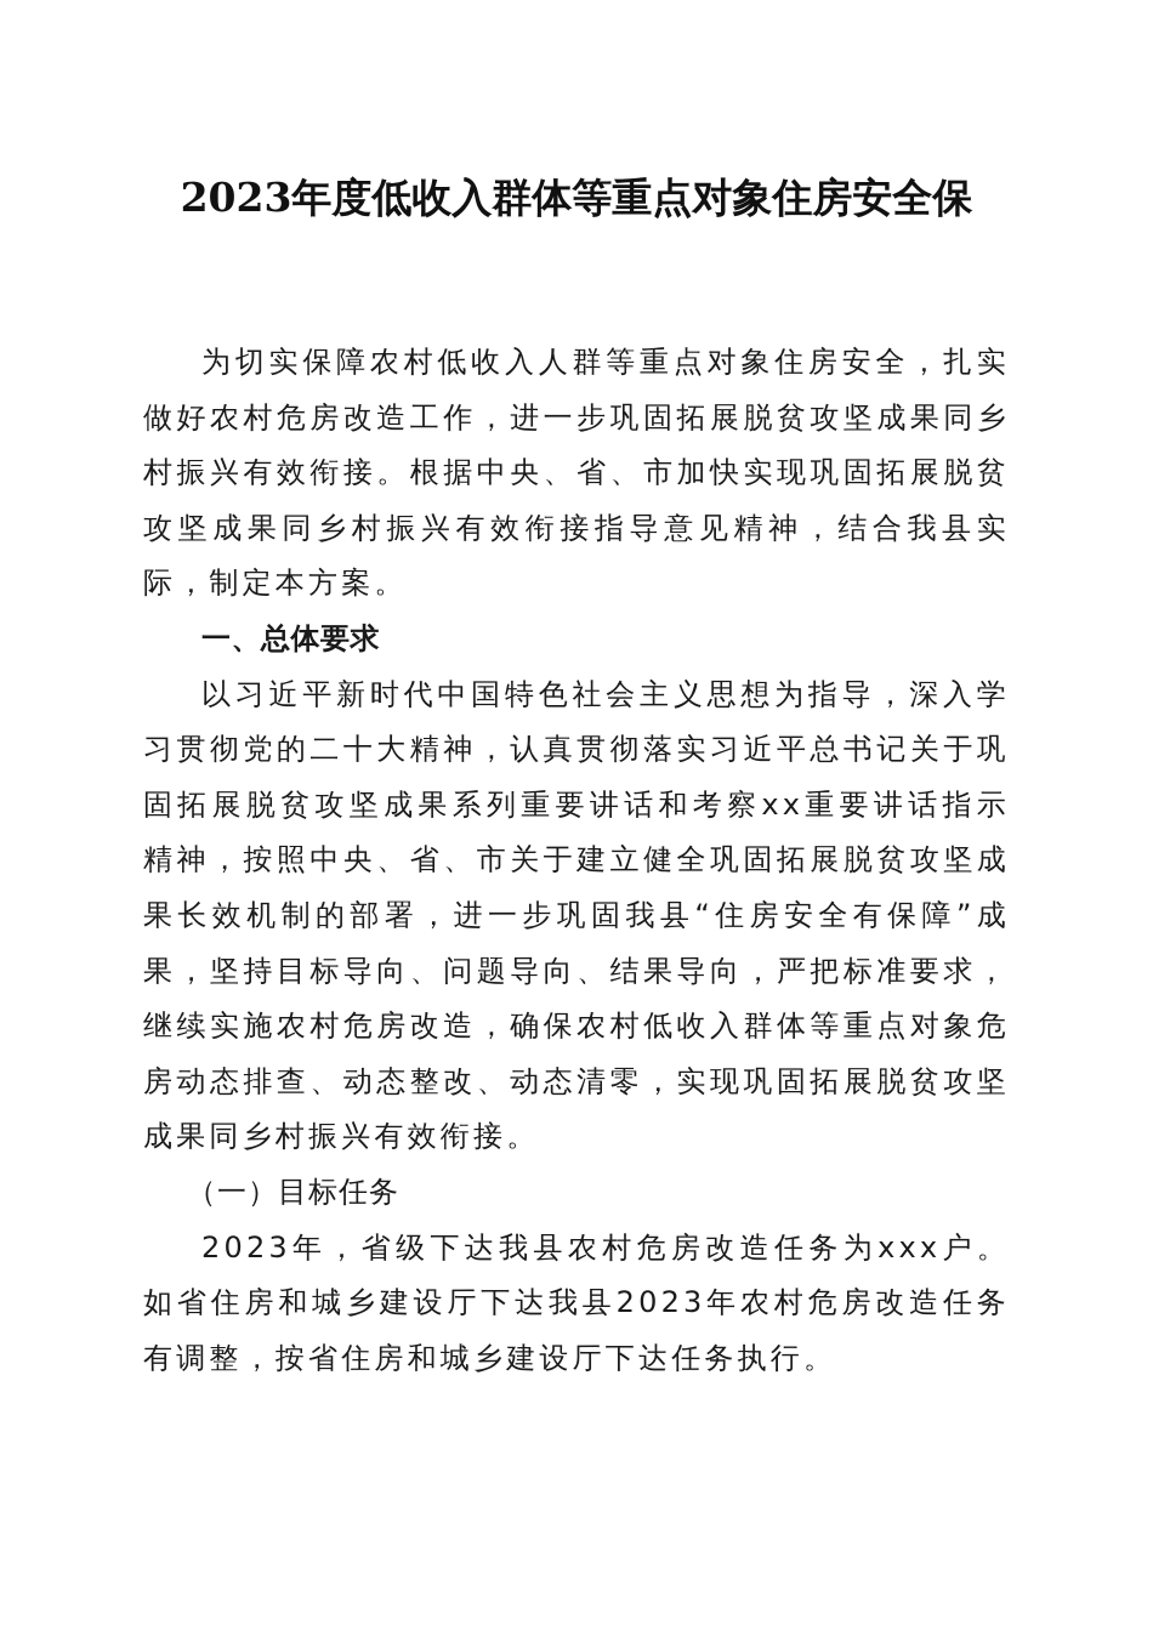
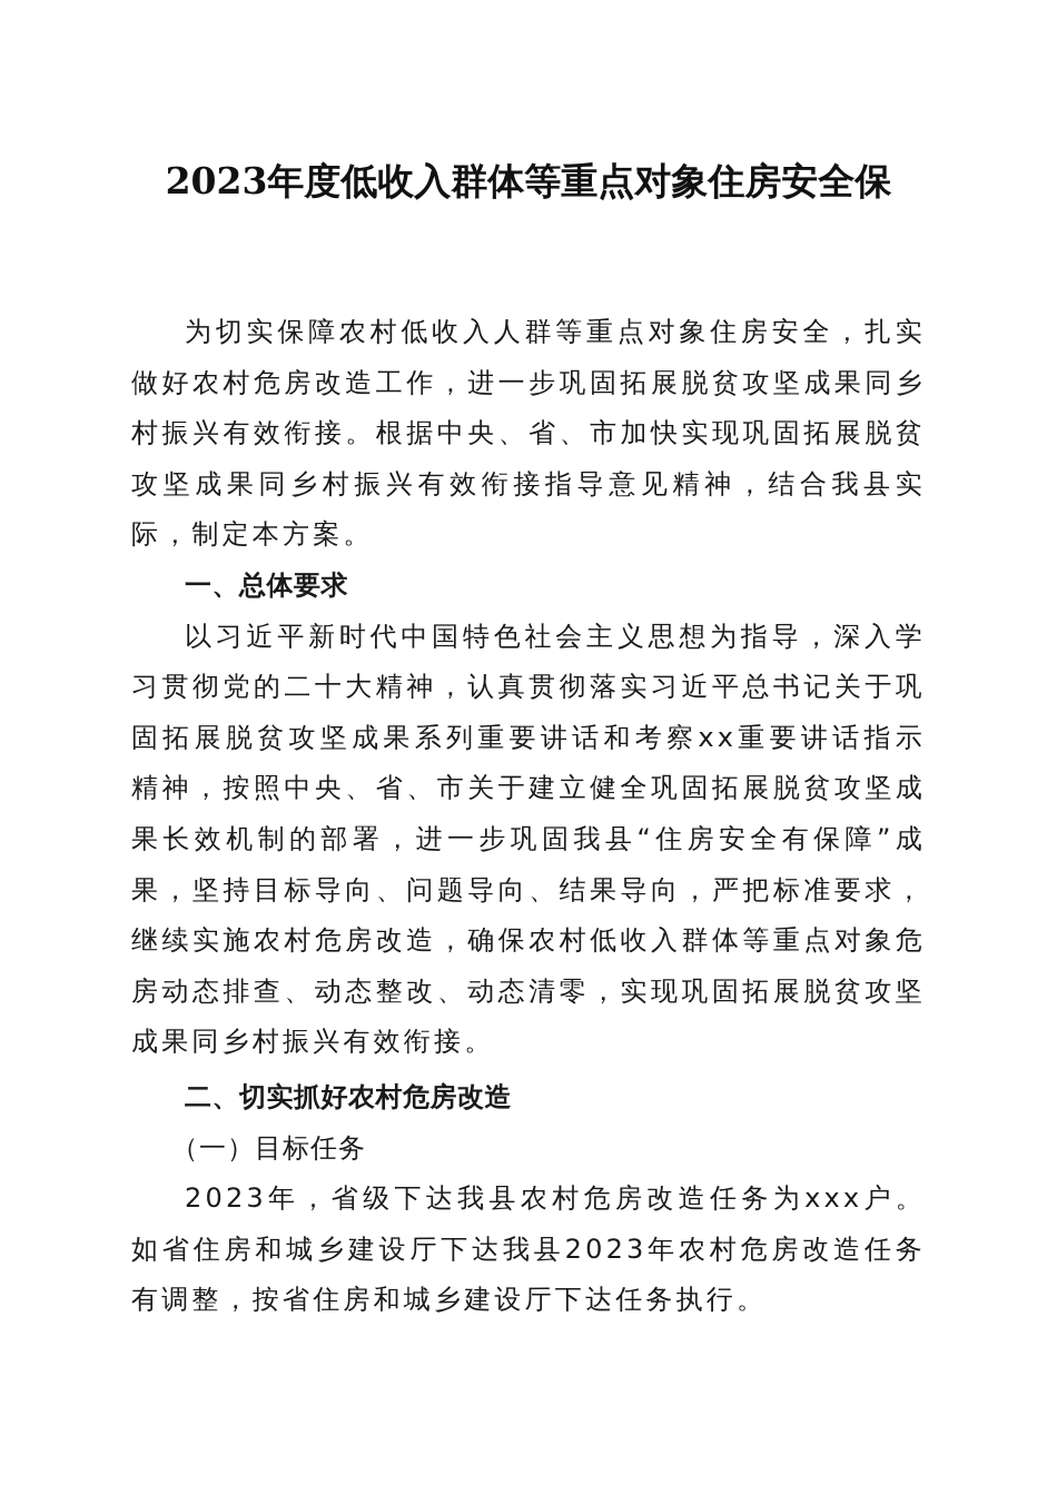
  2023年度低收入群体等重点对象住房安全保
  为切实保障农村低收入人群等重点对象住房安全，扎实做好农村危房改造工作，进一步巩固拓展脱贫攻坚成果同乡村振兴有效衔接。根据中央、省、市加快实现巩固拓展脱贫攻坚成果同乡村振兴有效衔接指导意见精神，结合我县实际，制定本方案。
  一、总体要求
  以习近平新时代中国特色社会主义思想为指导，深入学习贯彻党的二十大精神，认真贯彻落实习近平总书记关于巩固拓展脱贫攻坚成果系列重要讲话和考察xx重要讲话指示精神，按照中央、省、市关于建立健全巩固拓展脱贫攻坚成果长效机制的部署，进一步巩固我县“住房安全有保障”成果，坚持目标导向、问题导向、结果导向，严把标准要求，继续实施农村危房改造，确保农村低收入群体等重点对象危房动态排查、动态整改、动态清零，实现巩固拓展脱贫攻坚成果同乡村振兴有效衔接。
+ 二、切实抓好农村危房改造
  （一）目标任务
  2023年，省级下达我县农村危房改造任务为xxx户。如省住房和城乡建设厅下达我县2023年农村危房改造任务有调整，按省住房和城乡建设厅下达任务执行。
